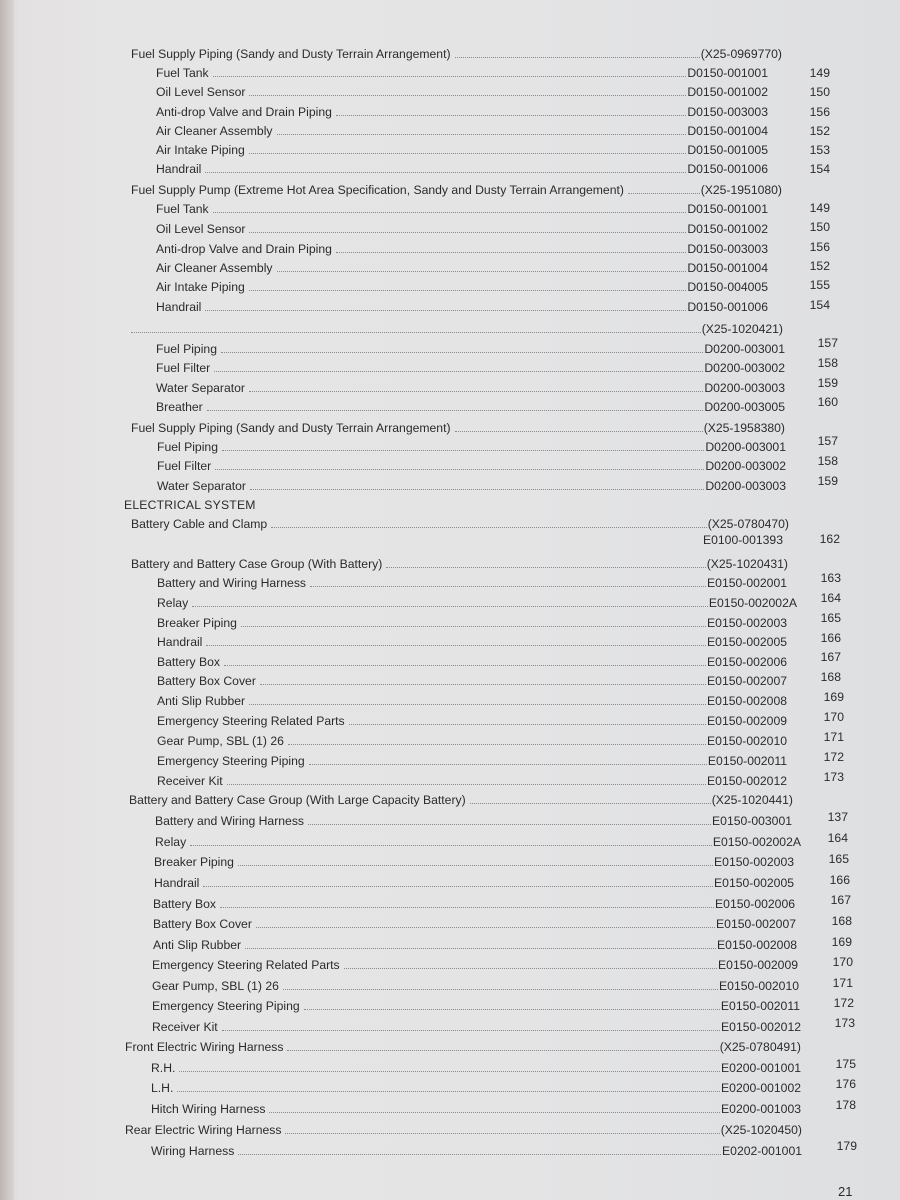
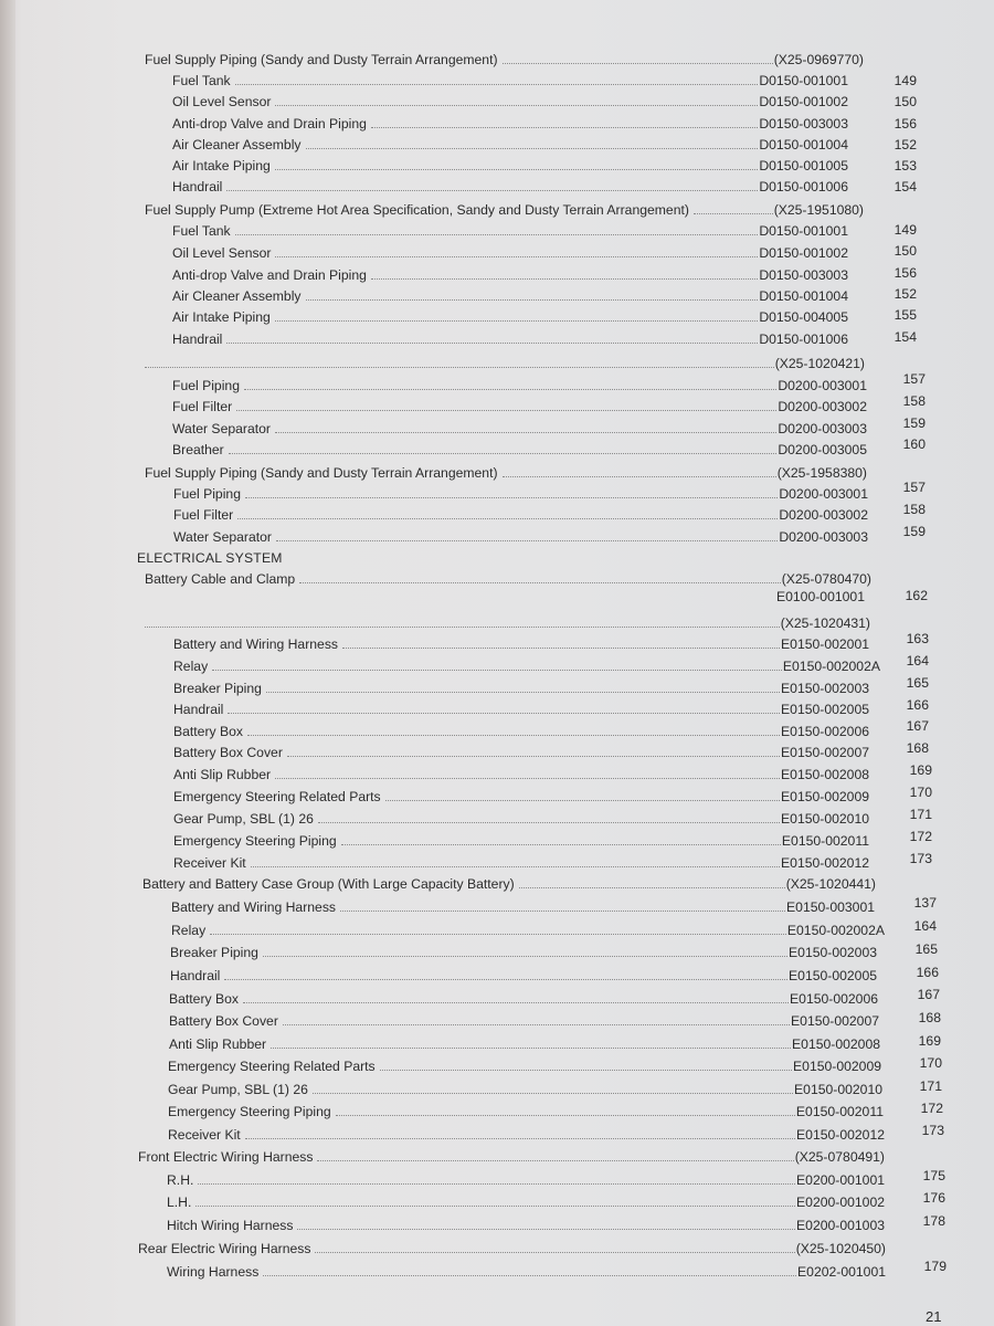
  Fuel Supply Piping (Sandy and Dusty Terrain Arrangement)
  (X25-0969770)
  Fuel Tank
  D0150-001001
  149
  Oil Level Sensor
  D0150-001002
  150
  Anti-drop Valve and Drain Piping
  D0150-003003
  156
  Air Cleaner Assembly
  D0150-001004
  152
  Air Intake Piping
  D0150-001005
  153
  Handrail
  D0150-001006
  154
  Fuel Supply Pump (Extreme Hot Area Specification, Sandy and Dusty Terrain Arrangement)
  (X25-1951080)
  Fuel Tank
  D0150-001001
  149
  Oil Level Sensor
  D0150-001002
  150
  Anti-drop Valve and Drain Piping
  D0150-003003
  156
  Air Cleaner Assembly
  D0150-001004
  152
  Air Intake Piping
  D0150-004005
  155
  Handrail
  D0150-001006
  154
  (X25-1020421)
  Fuel Piping
  D0200-003001
  157
  Fuel Filter
  D0200-003002
  158
  Water Separator
  D0200-003003
  159
  Breather
  D0200-003005
  160
  Fuel Supply Piping (Sandy and Dusty Terrain Arrangement)
  (X25-1958380)
  Fuel Piping
  D0200-003001
  157
  Fuel Filter
  D0200-003002
  158
  Water Separator
  D0200-003003
  159
  ELECTRICAL SYSTEM
  Battery Cable and Clamp
  (X25-0780470)
- E0100-001393
+ E0100-001001
  162
- Battery and Battery Case Group (With Battery)
  (X25-1020431)
  Battery and Wiring Harness
  E0150-002001
  163
  Relay
  E0150-002002A
  164
  Breaker Piping
  E0150-002003
  165
  Handrail
  E0150-002005
  166
  Battery Box
  E0150-002006
  167
  Battery Box Cover
  E0150-002007
  168
  Anti Slip Rubber
  E0150-002008
  169
  Emergency Steering Related Parts
  E0150-002009
  170
  Gear Pump, SBL (1) 26
  E0150-002010
  171
  Emergency Steering Piping
  E0150-002011
  172
  Receiver Kit
  E0150-002012
  173
  Battery and Battery Case Group (With Large Capacity Battery)
  (X25-1020441)
  Battery and Wiring Harness
  E0150-003001
  137
  Relay
  E0150-002002A
  164
  Breaker Piping
  E0150-002003
  165
  Handrail
  E0150-002005
  166
  Battery Box
  E0150-002006
  167
  Battery Box Cover
  E0150-002007
  168
  Anti Slip Rubber
  E0150-002008
  169
  Emergency Steering Related Parts
  E0150-002009
  170
  Gear Pump, SBL (1) 26
  E0150-002010
  171
  Emergency Steering Piping
  E0150-002011
  172
  Receiver Kit
  E0150-002012
  173
  Front Electric Wiring Harness
  (X25-0780491)
  R.H.
  E0200-001001
  175
  L.H.
  E0200-001002
  176
  Hitch Wiring Harness
  E0200-001003
  178
  Rear Electric Wiring Harness
  (X25-1020450)
  Wiring Harness
  E0202-001001
  179
  21
